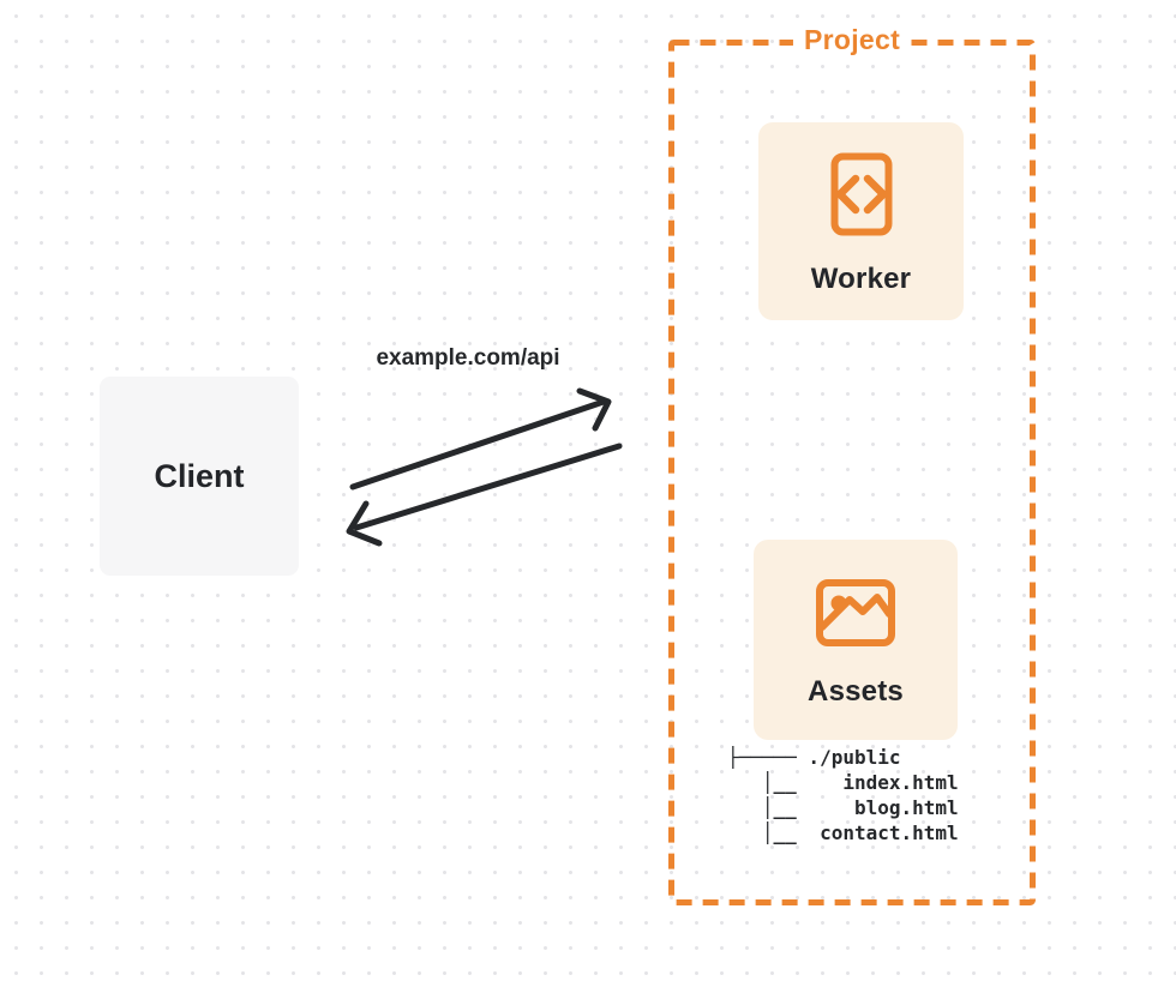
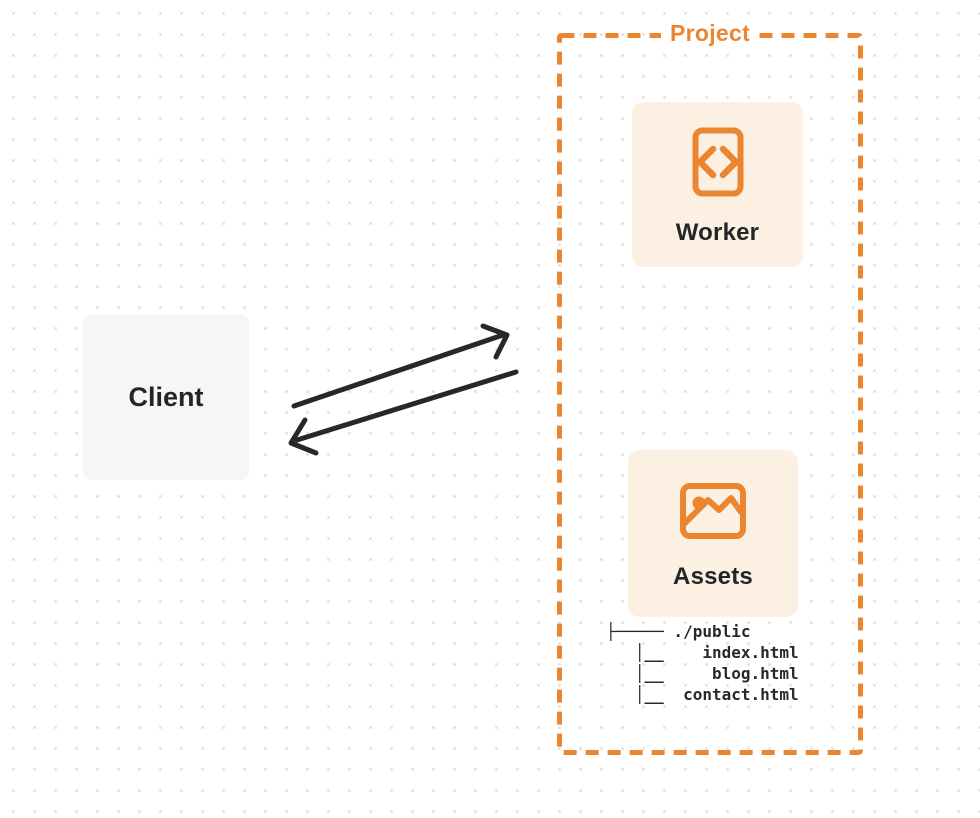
  Project
  Worker
  Assets
  ├───── ./public
  │__ index.html
  │__ blog.html
  │__ contact.html
  Client
- example.com/api
